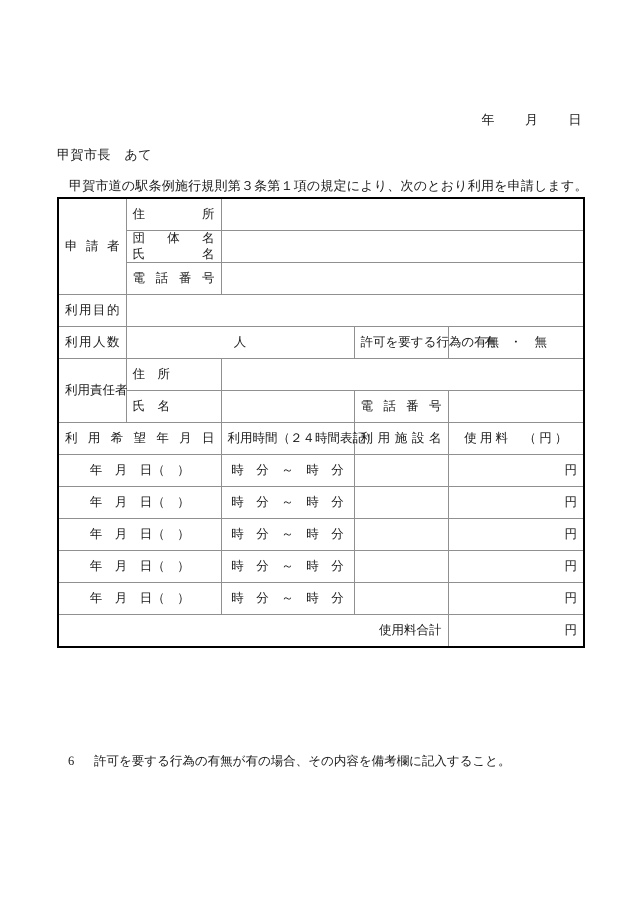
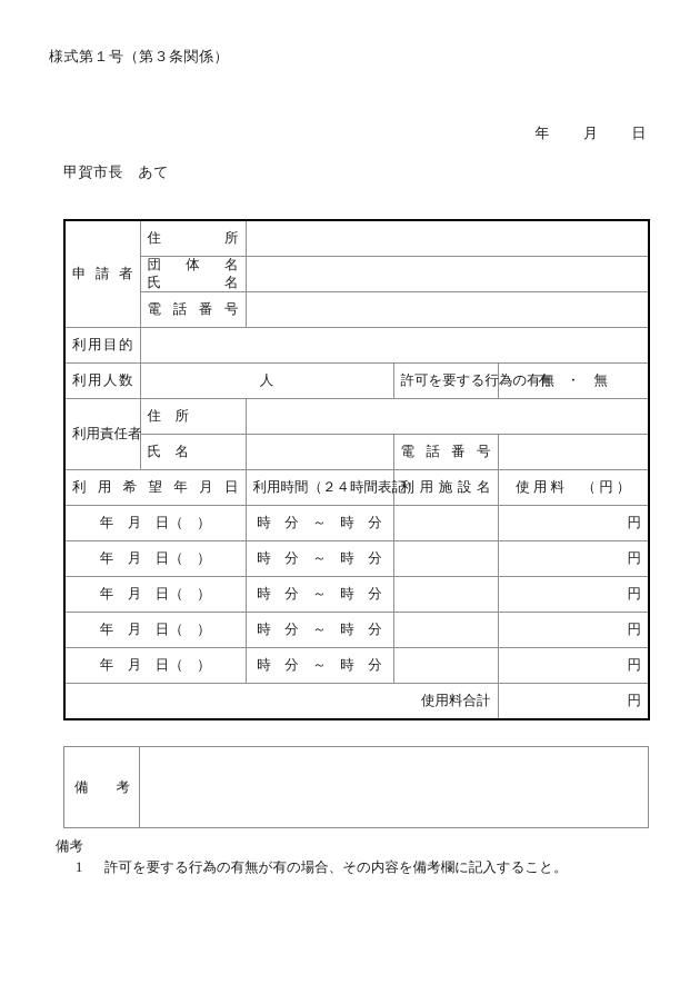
+ 様式第１号（第３条関係）
  年
  月
  日
  甲賀市長 あて
- 甲賀市道の駅条例施行規則第３条第１項の規定により、次のとおり利用を申請します。
  申 請 者	住 所
  団 体 名 氏 名
  電 話 番 号
  利用目的
  利用人数	人	許可を要する行為の有	有 ・ 無
  利用責任者	住 所
  氏 名		電 話 番 号
  利用希望年月日	利用時間（２４時間表記	利用施設名	使 用 料 （ 円 ）
  年 月 日（ ）	時 分 ～ 時 分		円
  年 月 日（ ）	時 分 ～ 時 分		円
  年 月 日（ ）	時 分 ～ 時 分		円
  年 月 日（ ）	時 分 ～ 時 分		円
  年 月 日（ ）	時 分 ～ 時 分		円
  使用料合計	円
+ 備 考
+ 備考
- 6
+ 1
  許可を要する行為の有無が有の場合、その内容を備考欄に記入すること。
